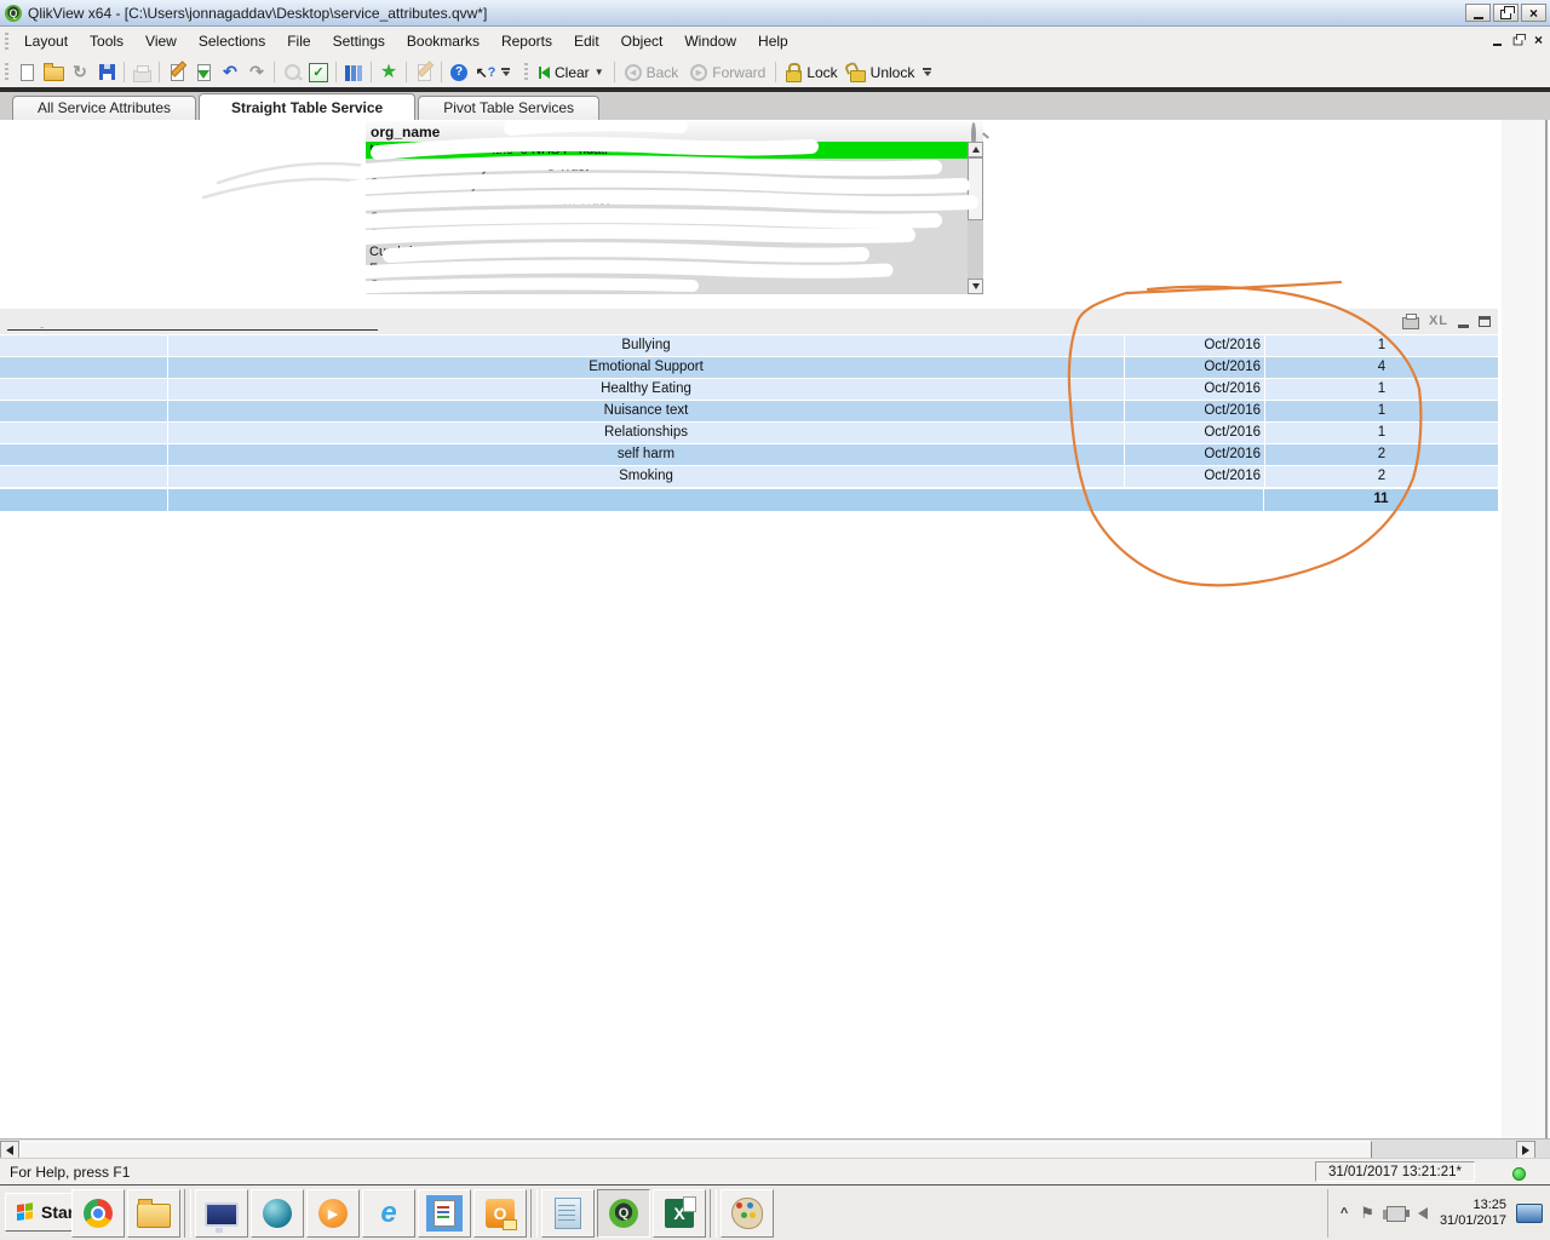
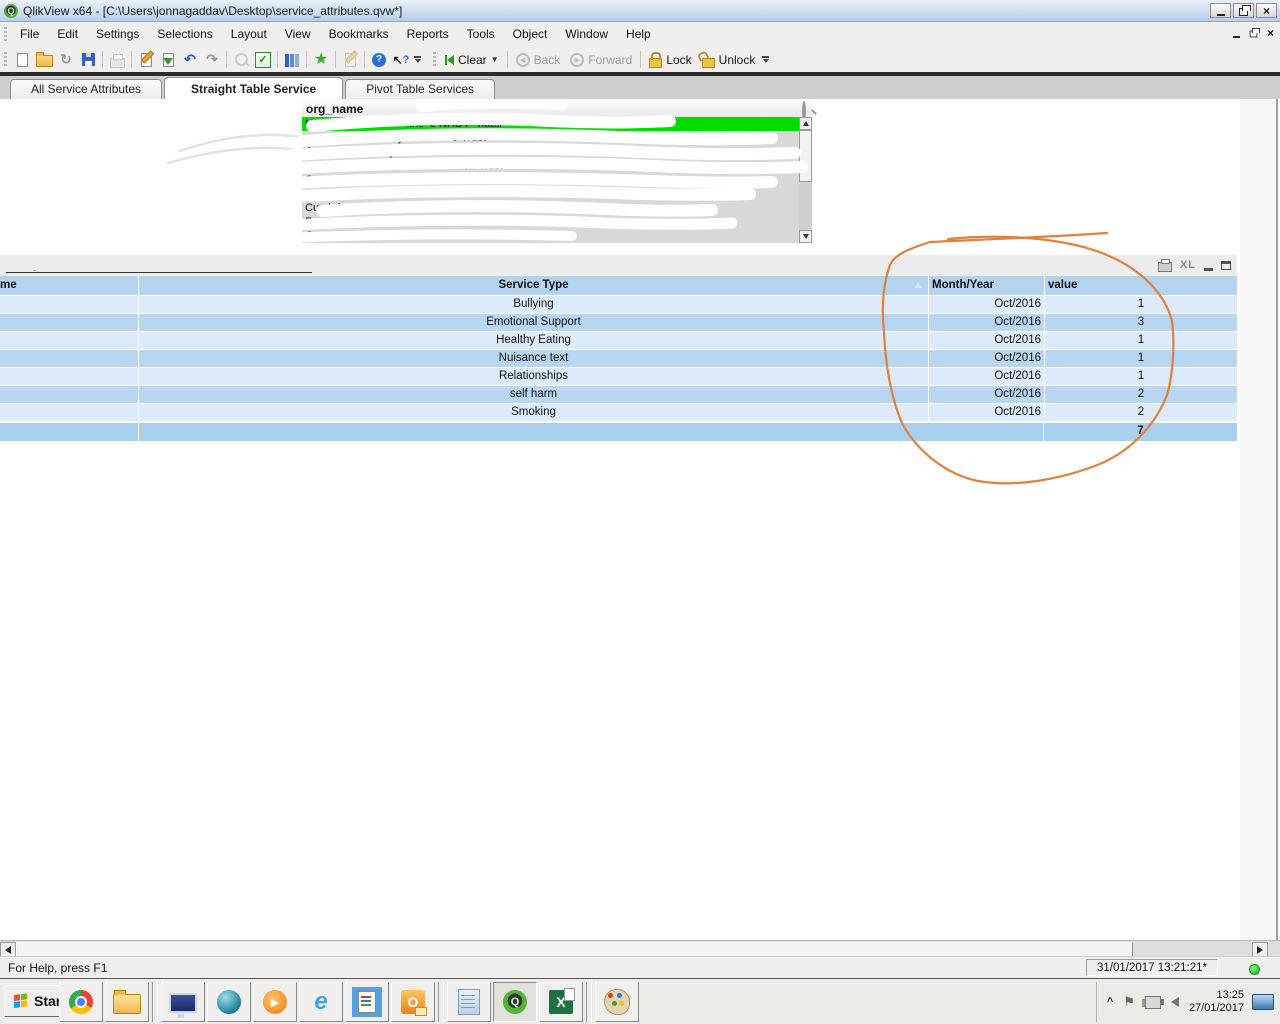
  Q
  QlikView x64 - [C:\Users\jonnagaddav\Desktop\service_attributes.qvw*]
  ×
- Layout
+ File
- Tools
+ Edit
- View
+ Settings
  Selections
- File
+ Layout
- Settings
+ View
  Bookmarks
  Reports
- Edit
+ Tools
  Object
  Window
  Help
  ×
  ↻
  ↶
  ↷
  ✓
  ★
  ?
  ↖
  ?
  Clear
  ▼
  Back
  Forward
  Lock
  Unlock
  All Service Attributes
  Straight Table Service
  Pivot Table Services
  org_name
  XL
+ me
+ Service Type
+ ▲
+ Month/Year
+ value
  Bullying
  Oct/2016
  1
  Emotional Support
  Oct/2016
- 4
+ 3
  Healthy Eating
  Oct/2016
  1
  Nuisance text
  Oct/2016
  1
  Relationships
  Oct/2016
  1
  self harm
  Oct/2016
  2
  Smoking
  Oct/2016
  2
- 11
+ 7
  For Help, press F1
  31/01/2017 13:21:21*
  ▶
  e
  O
  Q
  X
  ^
  ⚑
  13:25
- 31/01/2017
+ 27/01/2017
